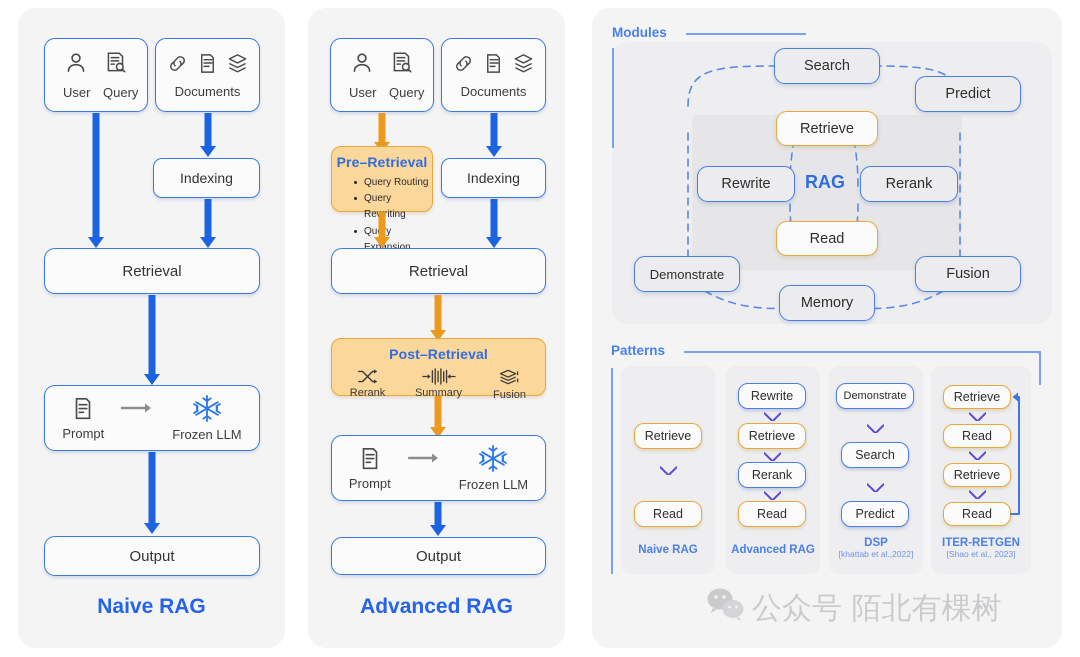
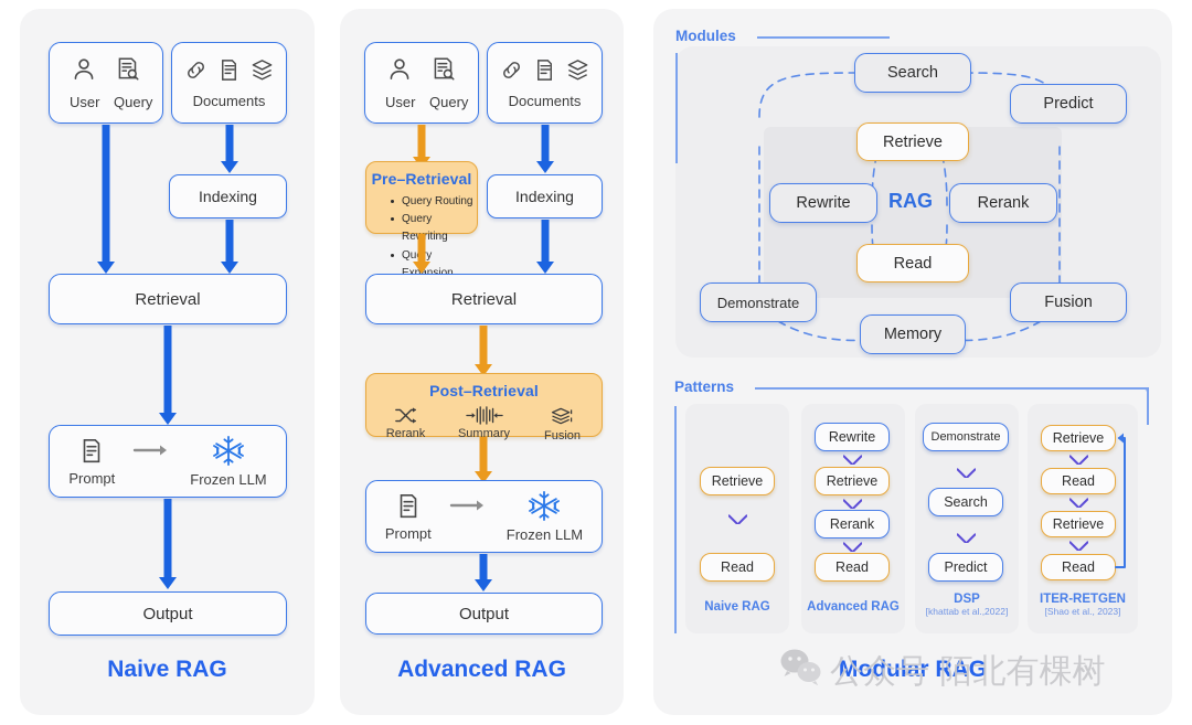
  User
  Query
  Documents
  Indexing
  Retrieval
  Prompt
  Frozen LLM
  Output
  Naive RAG
  User
  Query
  Documents
  Pre–Retrieval
  Query Routing
  Query Reriting
  Indexing
  Retrieval
  Post–Retrieval
  Rerank
  Summary
  Fusion
  Prompt
  Frozen LLM
  Output
  Advanced RAG
  Modules
  RAG
  Search
  Predict
  Retrieve
  Rewrite
  Rerank
  Read
  Demonstrate
  Fusion
  Memory
  Patterns
  Retrieve
  Read
  Naive RAG
  Rewrite
  Retrieve
  Rerank
  Read
  Advanced RAG
  Demonstrate
  Search
  Predict
  DSP
  [khattab et al.,2022]
  Retrieve
  Read
  Retrieve
  Read
  ITER-RETGEN
  [Shao et al., 2023]
+ Modular RAG
  公众号 陌北有棵树
